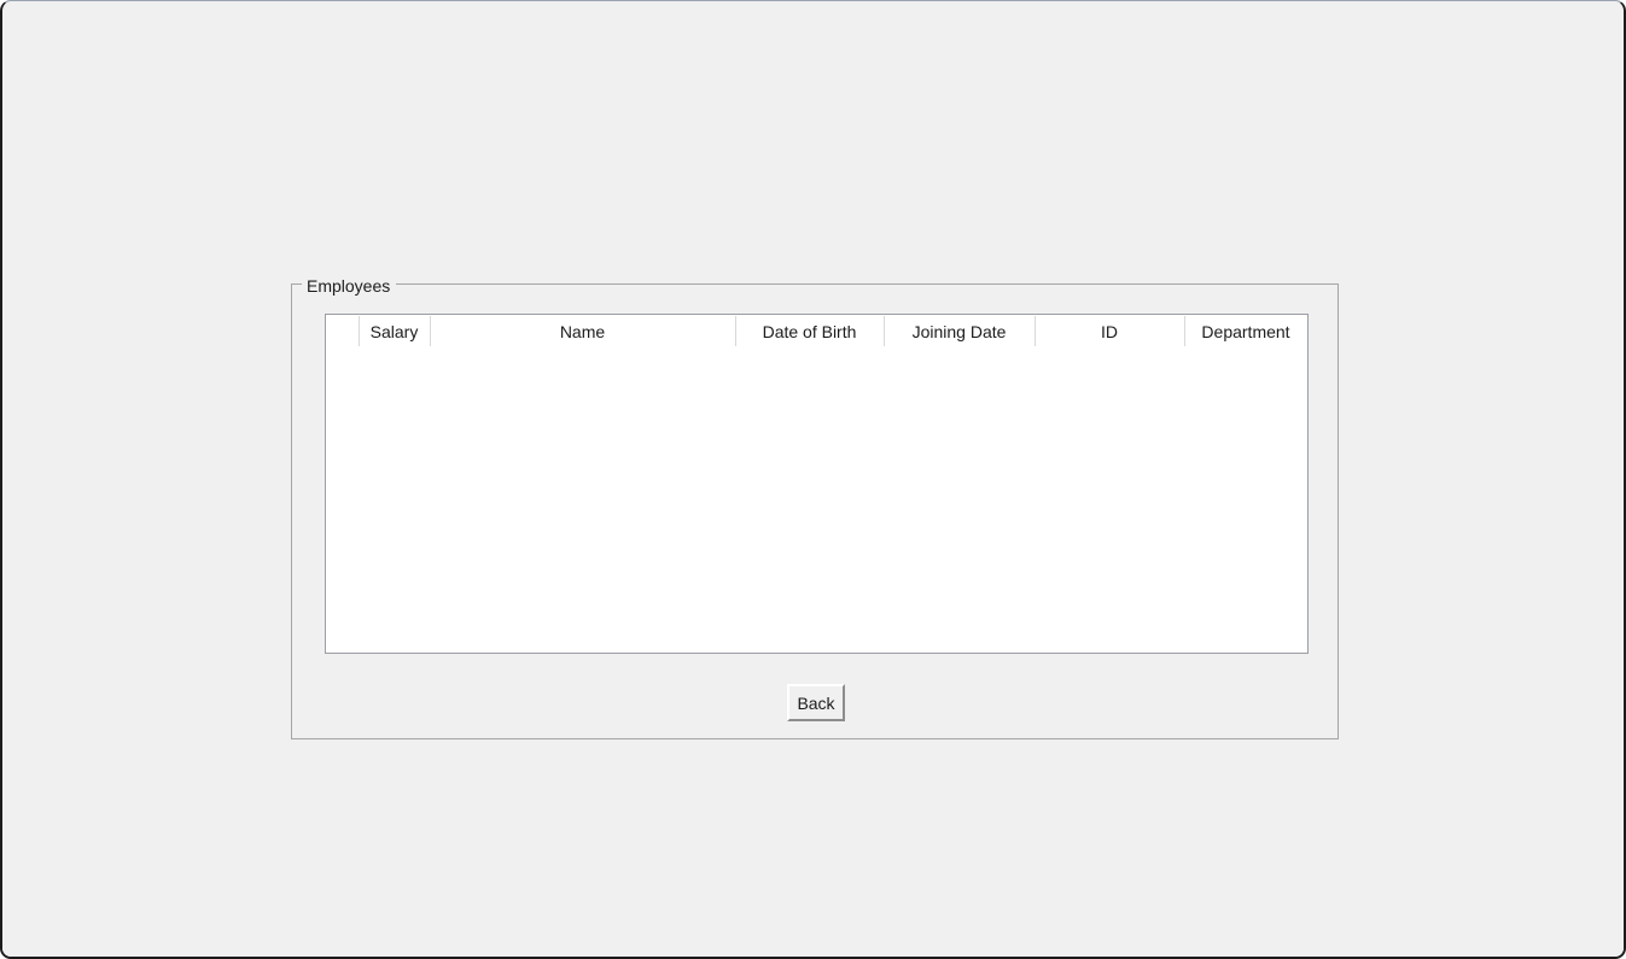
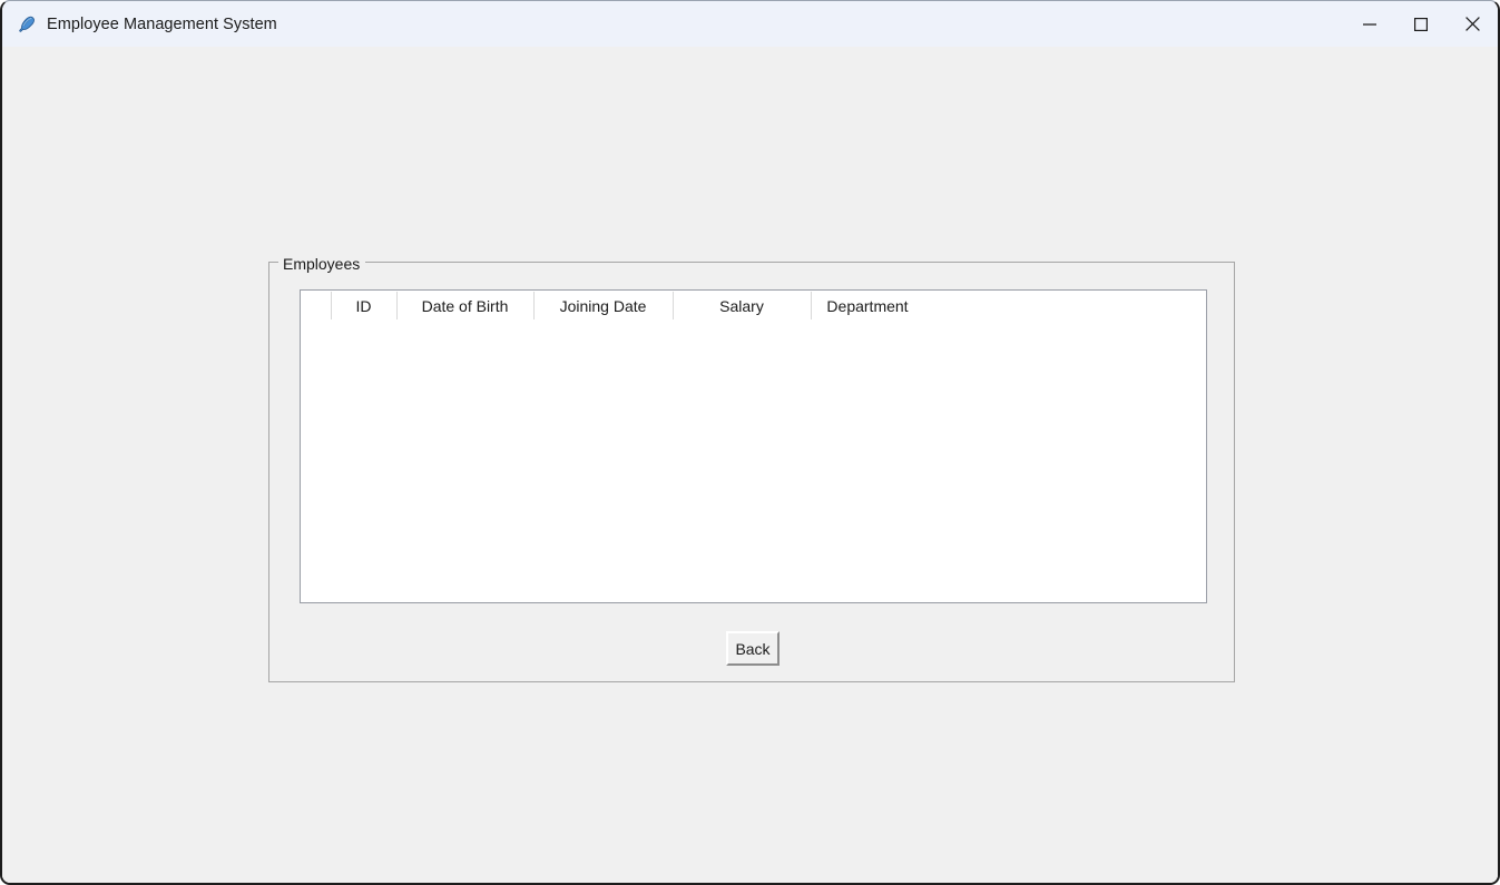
+ Employee Management System
  Employees
- Salary
+ ID
- Name
  Date of Birth
  Joining Date
- ID
+ Salary
  Department
  Back
